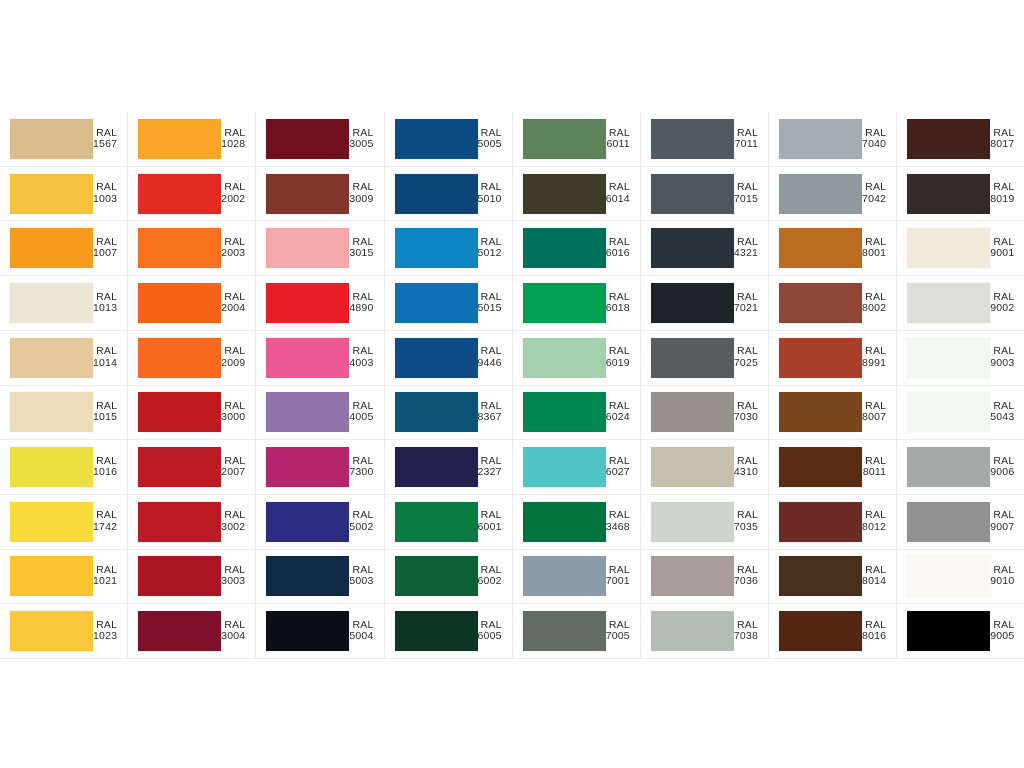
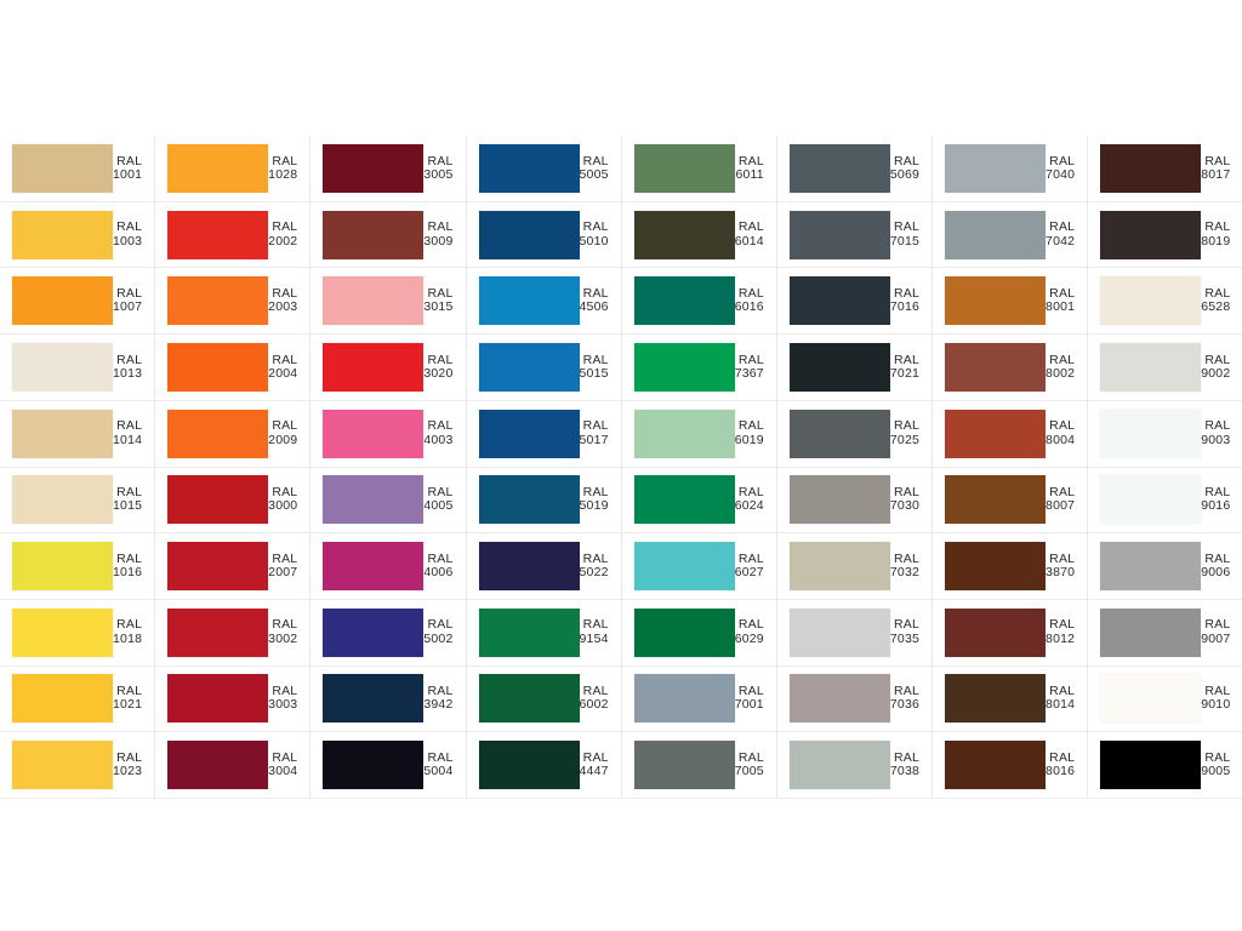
  RAL
- 1567
+ 1001
  RAL
  1003
  RAL
  1007
  RAL
  1013
  RAL
  1014
  RAL
  1015
  RAL
  1016
  RAL
- 1742
+ 1018
  RAL
  1021
  RAL
  1023
  RAL
  1028
  RAL
  2002
  RAL
  2003
  RAL
  2004
  RAL
  2009
  RAL
  3000
  RAL
  2007
  RAL
  3002
  RAL
  3003
  RAL
  3004
  RAL
  3005
  RAL
  3009
  RAL
  3015
  RAL
- 4890
+ 3020
  RAL
  4003
  RAL
  4005
  RAL
- 7300
+ 4006
  RAL
  5002
  RAL
- 5003
+ 3942
  RAL
  5004
  RAL
  5005
  RAL
  5010
  RAL
- 5012
+ 4506
  RAL
  5015
  RAL
- 9446
+ 5017
  RAL
- 8367
+ 5019
  RAL
- 2327
+ 5022
  RAL
- 6001
+ 9154
  RAL
  6002
  RAL
- 6005
+ 4447
  RAL
  6011
  RAL
  6014
  RAL
  6016
  RAL
- 6018
+ 7367
  RAL
  6019
  RAL
  6024
  RAL
  6027
  RAL
- 3468
+ 6029
  RAL
  7001
  RAL
  7005
  RAL
- 7011
+ 5069
  RAL
  7015
  RAL
- 4321
+ 7016
  RAL
  7021
  RAL
  7025
  RAL
  7030
  RAL
- 4310
+ 7032
  RAL
  7035
  RAL
  7036
  RAL
  7038
  RAL
  7040
  RAL
  7042
  RAL
  8001
  RAL
  8002
  RAL
- 8991
+ 8004
  RAL
  8007
  RAL
- 8011
+ 3870
  RAL
  8012
  RAL
  8014
  RAL
  8016
  RAL
  8017
  RAL
  8019
  RAL
- 9001
+ 6528
  RAL
  9002
  RAL
  9003
  RAL
- 5043
+ 9016
  RAL
  9006
  RAL
  9007
  RAL
  9010
  RAL
  9005
